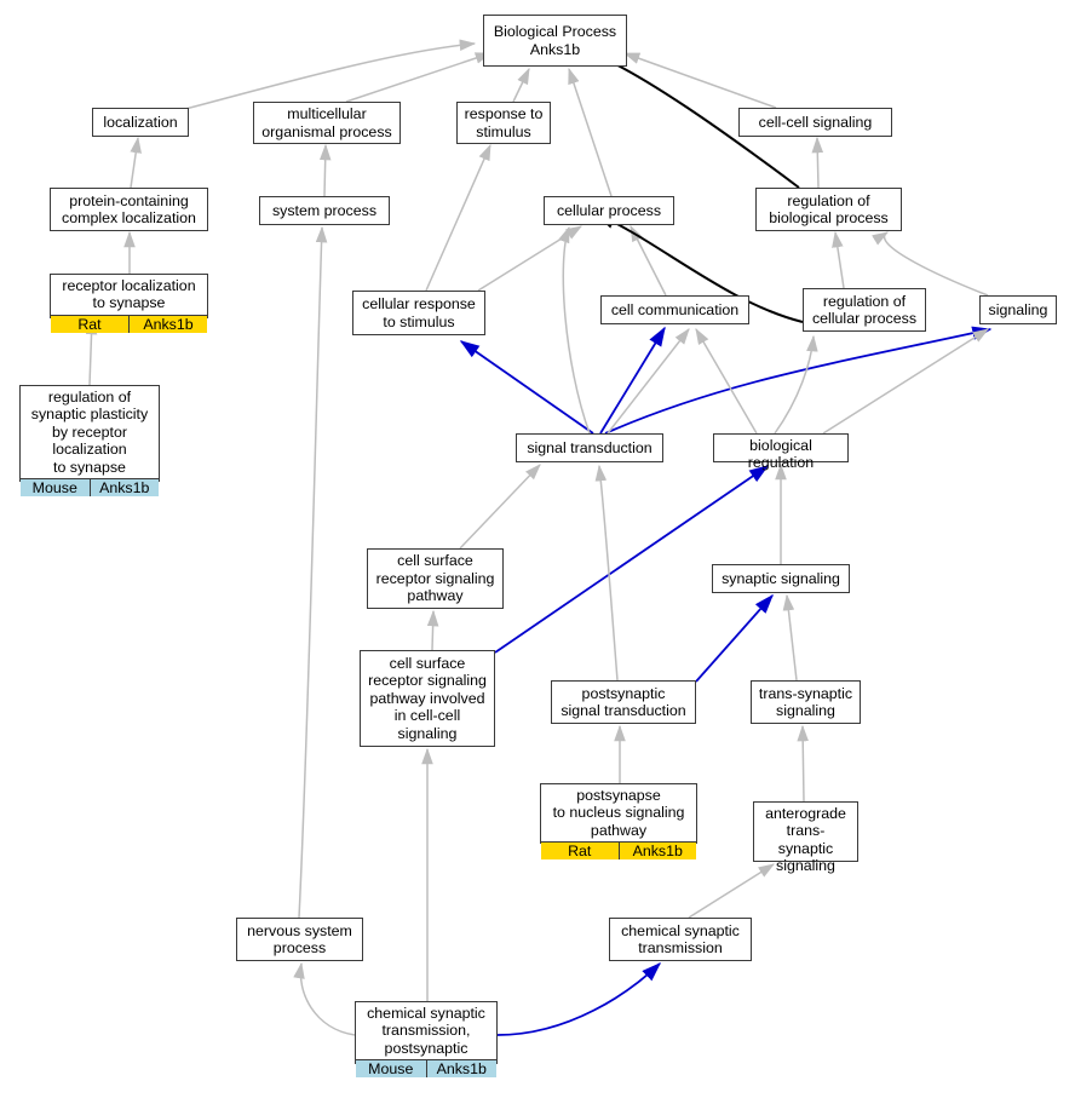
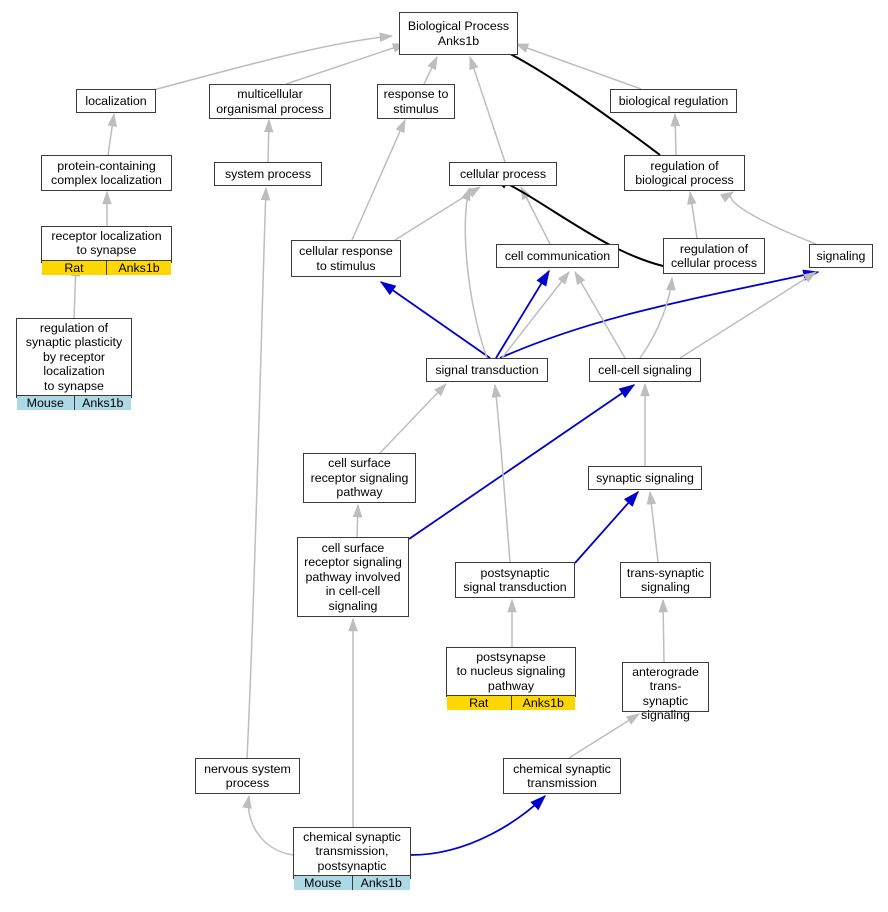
  Biological Process
  Anks1b
  localization
  multicellular
  organismal process
  response to
  stimulus
- cell-cell signaling
+ biological regulation
  protein-containing
  complex localization
  system process
  cellular process
  regulation of
  biological process
  receptor localization
  to synapse
  Rat
  Anks1b
  cellular response
  to stimulus
  cell communication
  regulation of
  cellular process
  signaling
  regulation of
  synaptic plasticity
  by receptor
  localization
  to synapse
  Mouse
  Anks1b
  signal transduction
- biological regulation
+ cell-cell signaling
  cell surface
  receptor signaling
  pathway
  synaptic signaling
  cell surface
  receptor signaling
  pathway involved
  in cell-cell
  signaling
  postsynaptic
  signal transduction
  trans-synaptic
  signaling
  postsynapse
  to nucleus signaling
  pathway
  Rat
  Anks1b
  anterograde
  trans-synaptic
  signaling
  nervous system
  process
  chemical synaptic
  transmission
  chemical synaptic
  transmission,
  postsynaptic
  Mouse
  Anks1b
